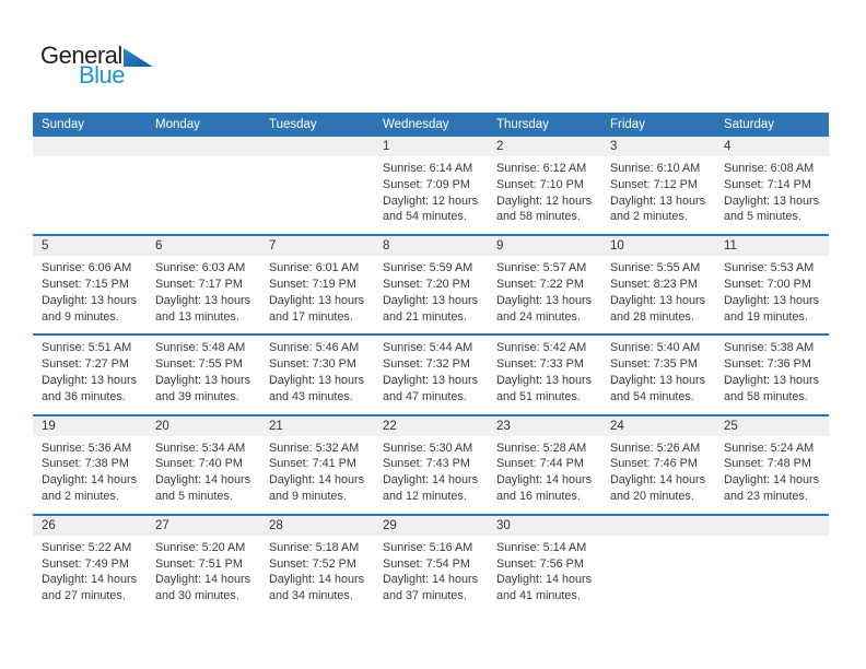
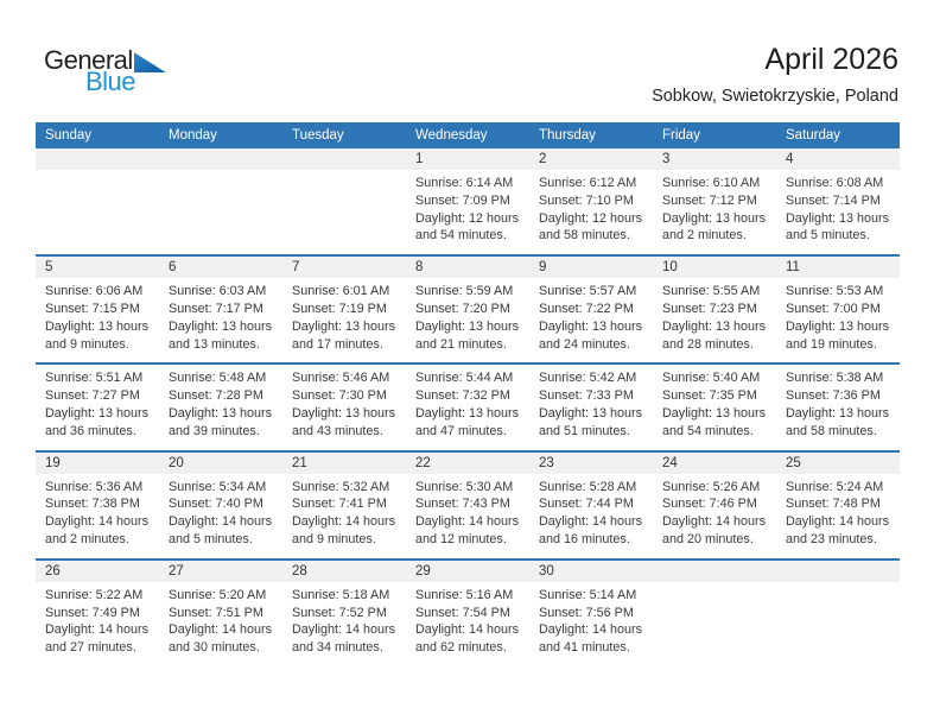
  General
  Blue
+ April 2026
+ Sobkow, Swietokrzyskie, Poland
  Sunday
  Monday
  Tuesday
  Wednesday
  Thursday
  Friday
  Saturday
  1
  2
  3
  4
  Sunrise: 6:14 AM
  Sunset: 7:09 PM
  Daylight: 12 hours
  and 54 minutes.
  Sunrise: 6:12 AM
  Sunset: 7:10 PM
  Daylight: 12 hours
  and 58 minutes.
  Sunrise: 6:10 AM
  Sunset: 7:12 PM
  Daylight: 13 hours
  and 2 minutes.
  Sunrise: 6:08 AM
  Sunset: 7:14 PM
  Daylight: 13 hours
  and 5 minutes.
  5
  6
  7
  8
  9
  10
  11
  Sunrise: 6:06 AM
  Sunset: 7:15 PM
  Daylight: 13 hours
  and 9 minutes.
  Sunrise: 6:03 AM
  Sunset: 7:17 PM
  Daylight: 13 hours
  and 13 minutes.
  Sunrise: 6:01 AM
  Sunset: 7:19 PM
  Daylight: 13 hours
  and 17 minutes.
  Sunrise: 5:59 AM
  Sunset: 7:20 PM
  Daylight: 13 hours
  and 21 minutes.
  Sunrise: 5:57 AM
  Sunset: 7:22 PM
  Daylight: 13 hours
  and 24 minutes.
  Sunrise: 5:55 AM
- Sunset: 8:23 PM
+ Sunset: 7:23 PM
  Daylight: 13 hours
  and 28 minutes.
  Sunrise: 5:53 AM
  Sunset: 7:00 PM
  Daylight: 13 hours
  and 19 minutes.
  Sunrise: 5:51 AM
  Sunset: 7:27 PM
  Daylight: 13 hours
  and 36 minutes.
  Sunrise: 5:48 AM
- Sunset: 7:55 PM
+ Sunset: 7:28 PM
  Daylight: 13 hours
  and 39 minutes.
  Sunrise: 5:46 AM
  Sunset: 7:30 PM
  Daylight: 13 hours
  and 43 minutes.
  Sunrise: 5:44 AM
  Sunset: 7:32 PM
  Daylight: 13 hours
  and 47 minutes.
  Sunrise: 5:42 AM
  Sunset: 7:33 PM
  Daylight: 13 hours
  and 51 minutes.
  Sunrise: 5:40 AM
  Sunset: 7:35 PM
  Daylight: 13 hours
  and 54 minutes.
  Sunrise: 5:38 AM
  Sunset: 7:36 PM
  Daylight: 13 hours
  and 58 minutes.
  19
  20
  21
  22
  23
  24
  25
  Sunrise: 5:36 AM
  Sunset: 7:38 PM
  Daylight: 14 hours
  and 2 minutes.
  Sunrise: 5:34 AM
  Sunset: 7:40 PM
  Daylight: 14 hours
  and 5 minutes.
  Sunrise: 5:32 AM
  Sunset: 7:41 PM
  Daylight: 14 hours
  and 9 minutes.
  Sunrise: 5:30 AM
  Sunset: 7:43 PM
  Daylight: 14 hours
  and 12 minutes.
  Sunrise: 5:28 AM
  Sunset: 7:44 PM
  Daylight: 14 hours
  and 16 minutes.
  Sunrise: 5:26 AM
  Sunset: 7:46 PM
  Daylight: 14 hours
  and 20 minutes.
  Sunrise: 5:24 AM
  Sunset: 7:48 PM
  Daylight: 14 hours
  and 23 minutes.
  26
  27
  28
  29
  30
  Sunrise: 5:22 AM
  Sunset: 7:49 PM
  Daylight: 14 hours
  and 27 minutes.
  Sunrise: 5:20 AM
  Sunset: 7:51 PM
  Daylight: 14 hours
  and 30 minutes.
  Sunrise: 5:18 AM
  Sunset: 7:52 PM
  Daylight: 14 hours
  and 34 minutes.
  Sunrise: 5:16 AM
  Sunset: 7:54 PM
  Daylight: 14 hours
- and 37 minutes.
+ and 62 minutes.
  Sunrise: 5:14 AM
  Sunset: 7:56 PM
  Daylight: 14 hours
  and 41 minutes.
